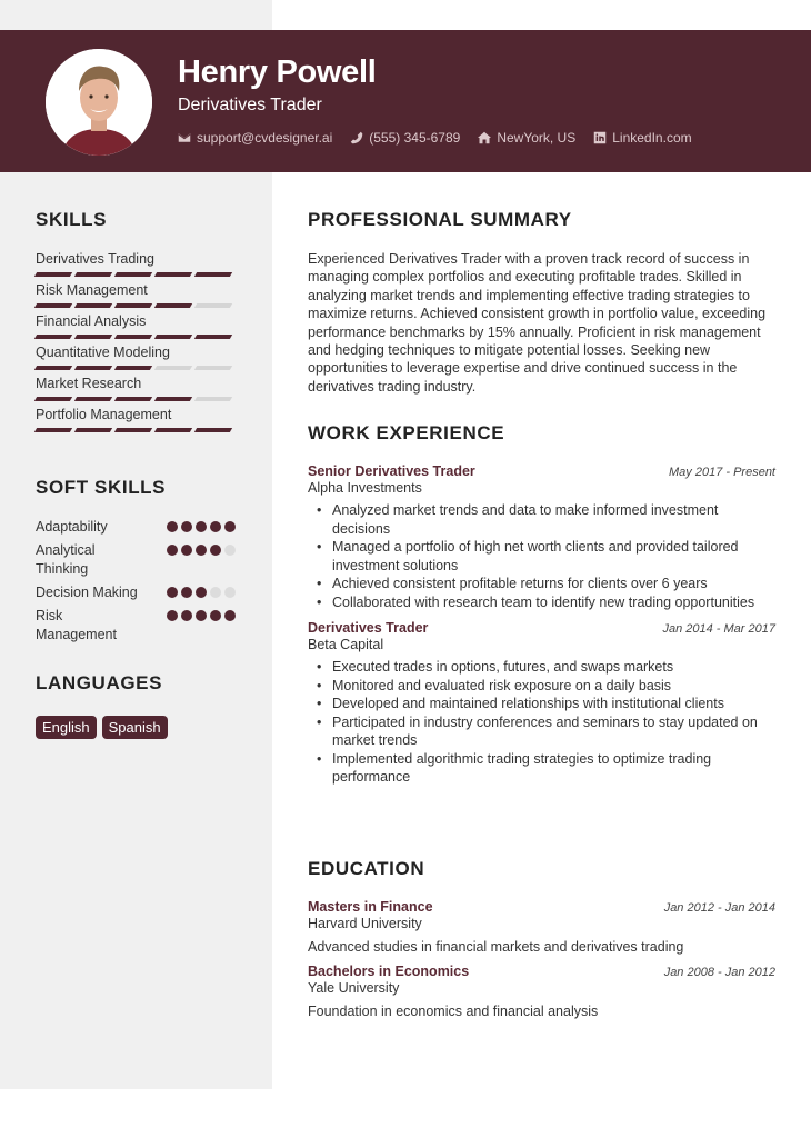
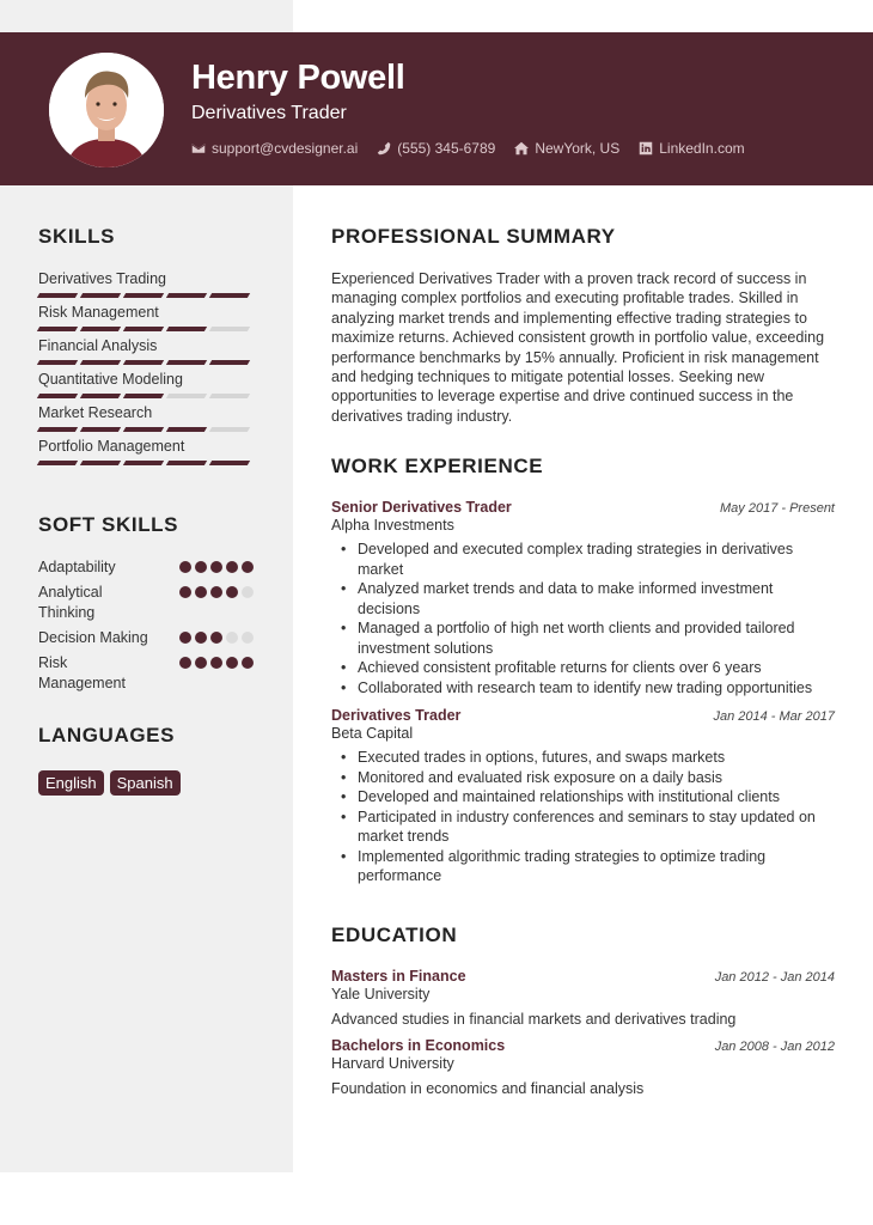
  Henry Powell
  Derivatives Trader
  support@cvdesigner.ai
  (555) 345-6789
  NewYork, US
  LinkedIn.com
  SKILLS
  Derivatives Trading
  Risk Management
  Financial Analysis
  Quantitative Modeling
  Market Research
  Portfolio Management
  SOFT SKILLS
  Adaptability
  Analytical Thinking
  Decision Making
  Risk Management
  LANGUAGES
  English
  Spanish
  PROFESSIONAL SUMMARY
  Experienced Derivatives Trader with a proven track record of success in managing complex portfolios and executing profitable trades. Skilled in analyzing market trends and implementing effective trading strategies to maximize returns. Achieved consistent growth in portfolio value, exceeding performance benchmarks by 15% annually. Proficient in risk management and hedging techniques to mitigate potential losses. Seeking new opportunities to leverage expertise and drive continued success in the derivatives trading industry.
  WORK EXPERIENCE
  Senior Derivatives Trader
  May 2017 - Present
  Alpha Investments
+ Developed and executed complex trading strategies in derivatives market
  Analyzed market trends and data to make informed investment decisions
  Managed a portfolio of high net worth clients and provided tailored investment solutions
  Achieved consistent profitable returns for clients over 6 years
  Collaborated with research team to identify new trading opportunities
  Derivatives Trader
  Jan 2014 - Mar 2017
  Beta Capital
  Executed trades in options, futures, and swaps markets
  Monitored and evaluated risk exposure on a daily basis
  Developed and maintained relationships with institutional clients
  Participated in industry conferences and seminars to stay updated on market trends
  Implemented algorithmic trading strategies to optimize trading performance
  EDUCATION
  Masters in Finance
  Jan 2012 - Jan 2014
- Harvard University
+ Yale University
  Advanced studies in financial markets and derivatives trading
  Bachelors in Economics
  Jan 2008 - Jan 2012
- Yale University
+ Harvard University
  Foundation in economics and financial analysis
